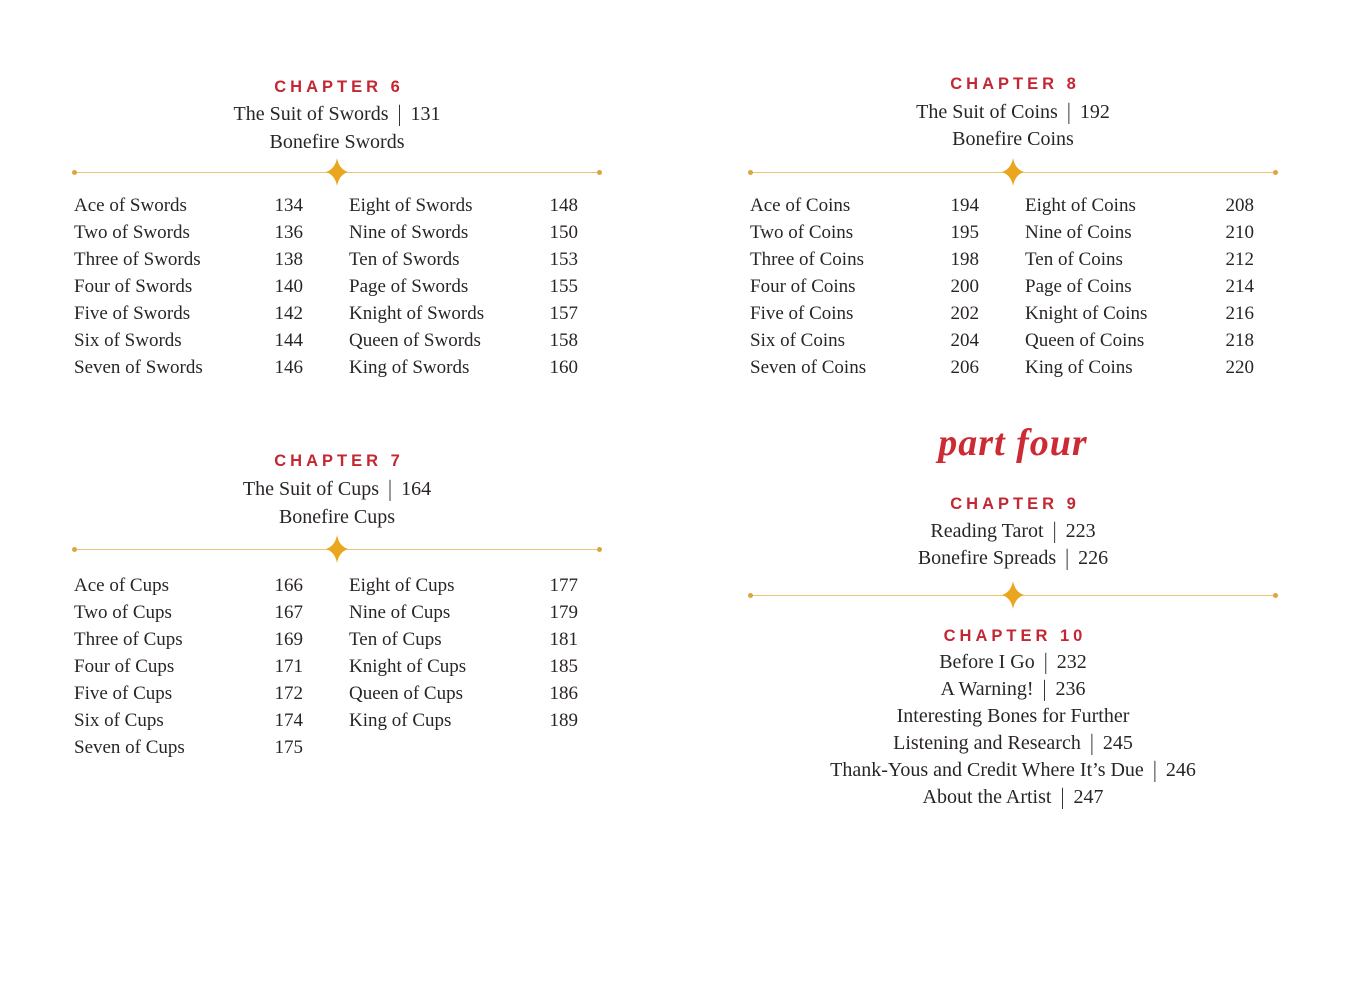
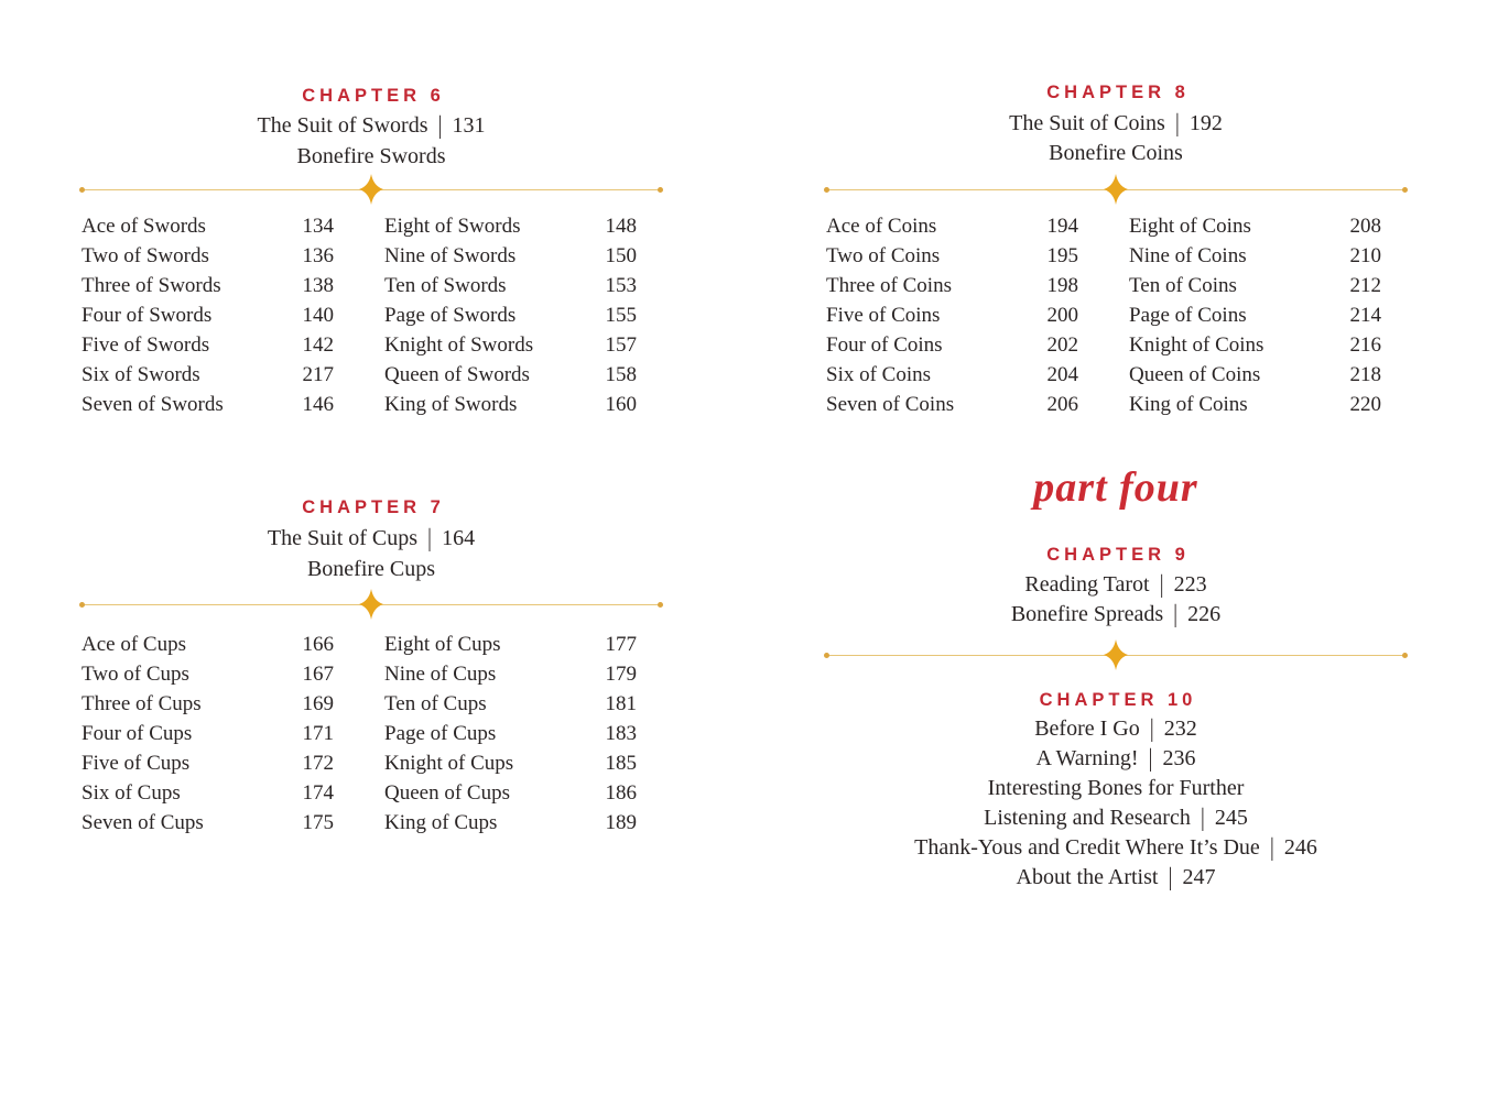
  CHAPTER 6
  The Suit of Swords | 131
  Bonefire Swords
  Ace of Swords
  134
  Two of Swords
  136
  Three of Swords
  138
  Four of Swords
  140
  Five of Swords
  142
  Six of Swords
- 144
+ 217
  Seven of Swords
  146
  Eight of Swords
  148
  Nine of Swords
  150
  Ten of Swords
  153
  Page of Swords
  155
  Knight of Swords
  157
  Queen of Swords
  158
  King of Swords
  160
  CHAPTER 7
  The Suit of Cups | 164
  Bonefire Cups
  Ace of Cups
  166
  Two of Cups
  167
  Three of Cups
  169
  Four of Cups
  171
  Five of Cups
  172
  Six of Cups
  174
  Seven of Cups
  175
  Eight of Cups
  177
  Nine of Cups
  179
  Ten of Cups
  181
+ Page of Cups
+ 183
  Knight of Cups
  185
  Queen of Cups
  186
  King of Cups
  189
  CHAPTER 8
  The Suit of Coins | 192
  Bonefire Coins
  Ace of Coins
  194
  Two of Coins
  195
  Three of Coins
  198
- Four of Coins
+ Five of Coins
  200
- Five of Coins
+ Four of Coins
  202
  Six of Coins
  204
  Seven of Coins
  206
  Eight of Coins
  208
  Nine of Coins
  210
  Ten of Coins
  212
  Page of Coins
  214
  Knight of Coins
  216
  Queen of Coins
  218
  King of Coins
  220
  part four
  CHAPTER 9
  Reading Tarot | 223
  Bonefire Spreads | 226
  CHAPTER 10
  Before I Go | 232
  A Warning! | 236
  Interesting Bones for Further
  Listening and Research | 245
  Thank-Yous and Credit Where It’s Due | 246
  About the Artist | 247
